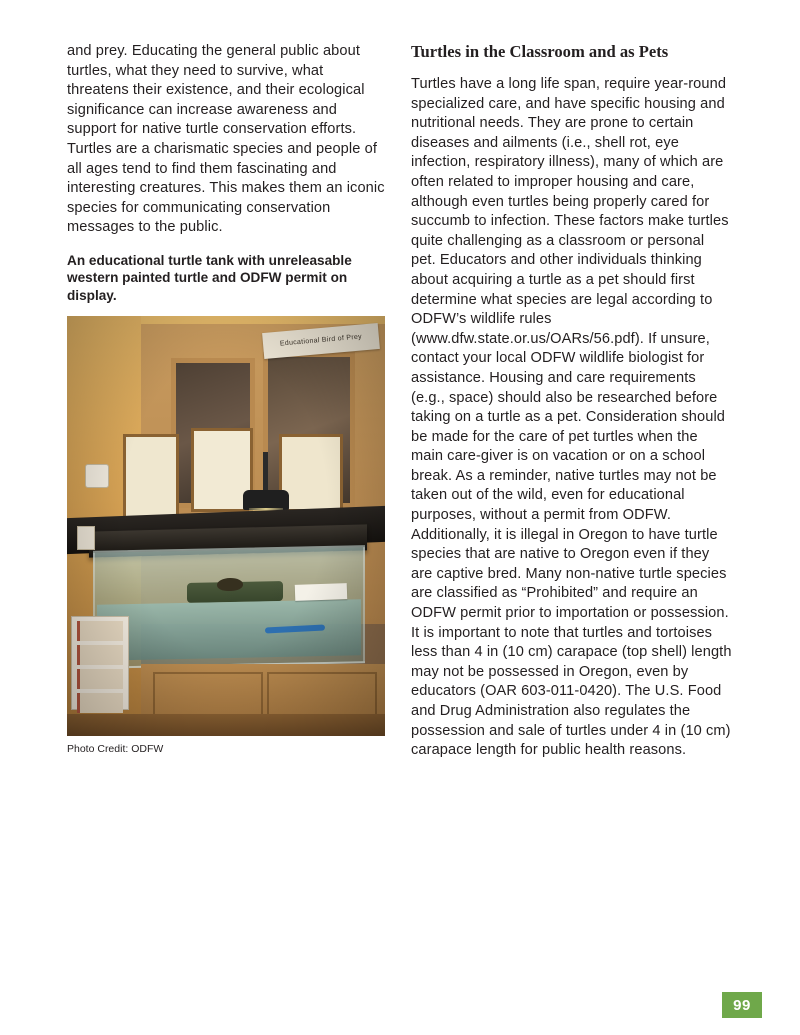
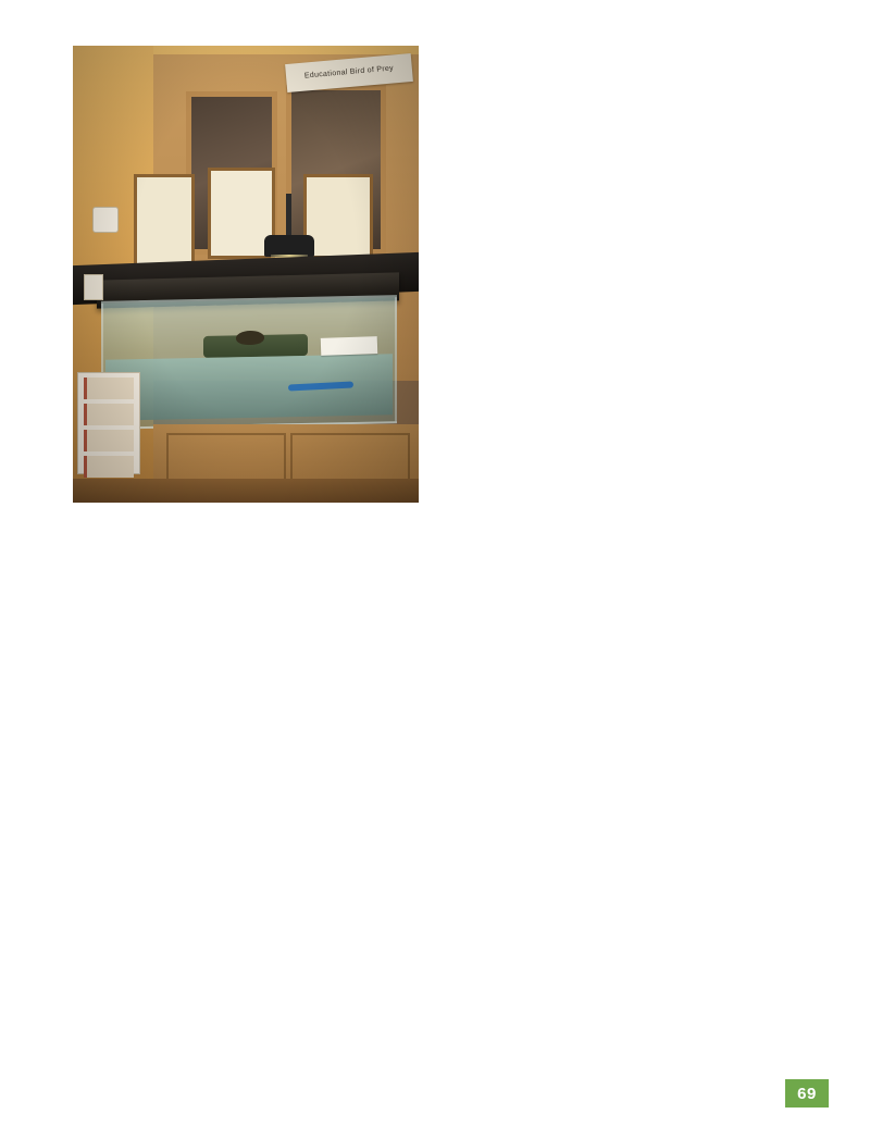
- and prey. Educating the general public about turtles, what they need to survive, what threatens their existence, and their ecological significance can increase awareness and support for native turtle conservation efforts. Turtles are a charismatic species and people of all ages tend to find them fascinating and interesting creatures. This makes them an iconic species for communicating conservation messages to the public.
- An educational turtle tank with unreleasable western painted turtle and ODFW permit on display.
- Photo Credit: ODFW
- Turtles in the Classroom and as Pets
- Turtles have a long life span, require year-round specialized care, and have specific housing and nutritional needs. They are prone to certain diseases and ailments (i.e., shell rot, eye infection, respiratory illness), many of which are often related to improper housing and care, although even turtles being properly cared for succumb to infection. These factors make turtles quite challenging as a classroom or personal pet. Educators and other individuals thinking about acquiring a turtle as a pet should first determine what species are legal according to ODFW’s wildlife rules (www.dfw.state.or.us/OARs/56.pdf). If unsure, contact your local ODFW wildlife biologist for assistance. Housing and care requirements (e.g., space) should also be researched before taking on a turtle as a pet. Consideration should be made for the care of pet turtles when the main care-giver is on vacation or on a school break. As a reminder, native turtles may not be taken out of the wild, even for educational purposes, without a permit from ODFW. Additionally, it is illegal in Oregon to have turtle species that are native to Oregon even if they are captive bred. Many non-native turtle species are classified as “Prohibited” and require an ODFW permit prior to importation or possession. It is important to note that turtles and tortoises less than 4 in (10 cm) carapace (top shell) length may not be possessed in Oregon, even by educators (OAR 603-011-0420). The U.S. Food and Drug Administration also regulates the possession and sale of turtles under 4 in (10 cm) carapace length for public health reasons.
- 99
+ 69
